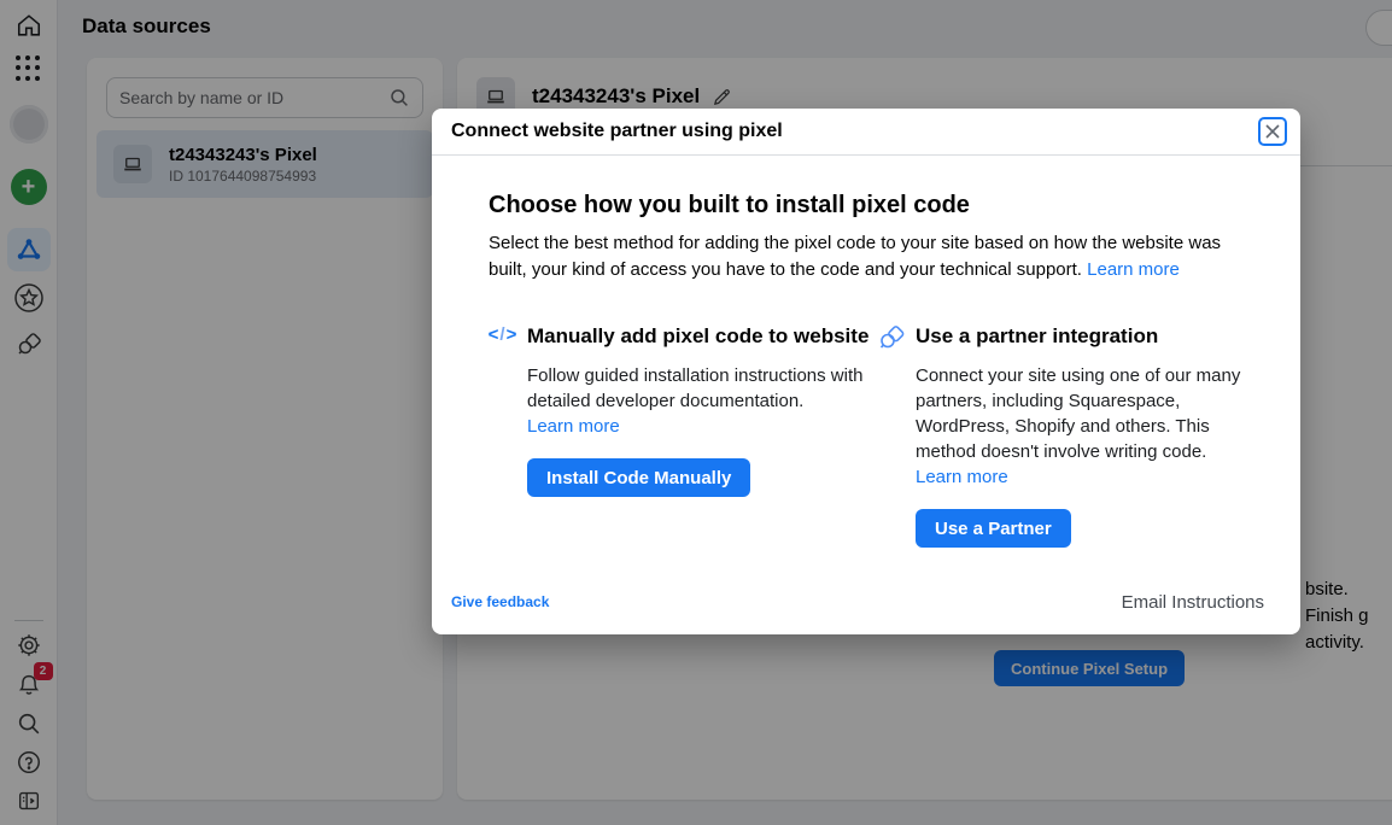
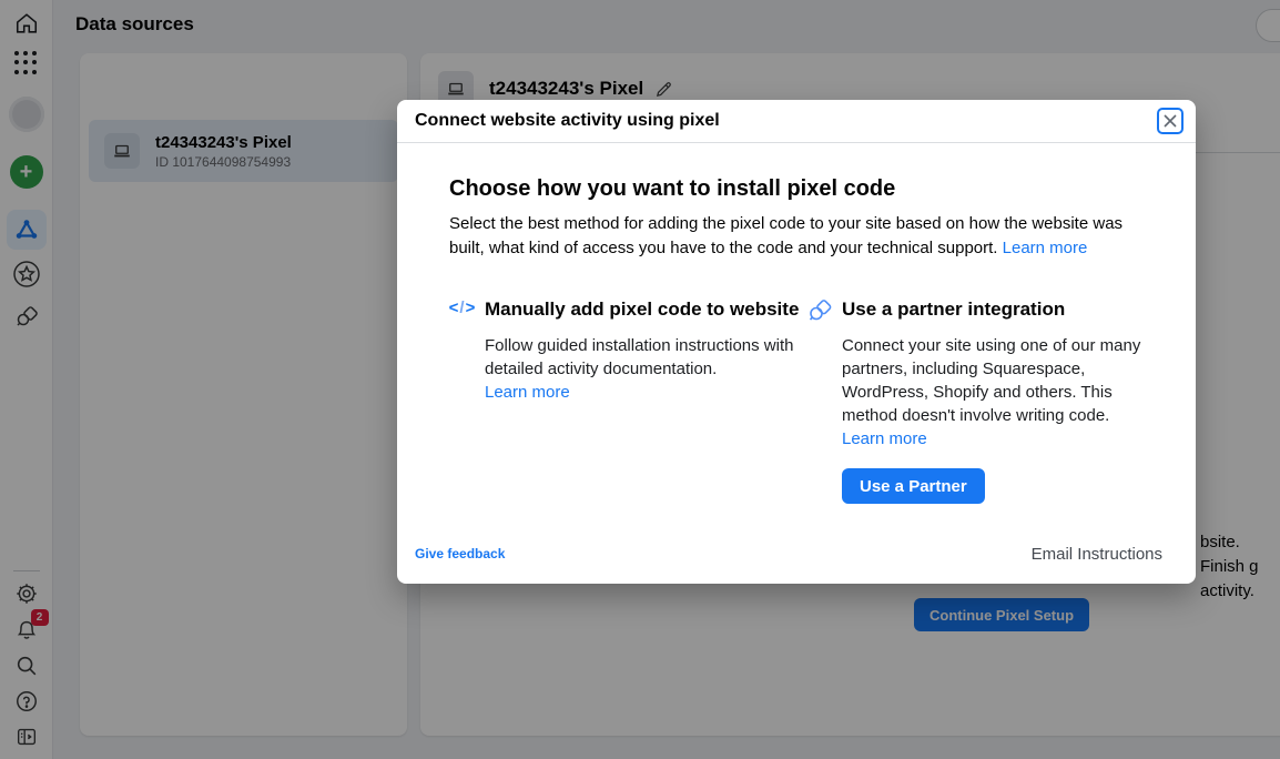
  +
  2
  Data sources
- Search by name or ID
  t24343243's Pixel
  ID 1017644098754993
  t24343243's Pixel
  bsite. Finish g activity.
  Continue Pixel Setup
- Connect website partner using pixel
+ Connect website activity using pixel
- Choose how you built to install pixel code
+ Choose how you want to install pixel code
- Select the best method for adding the pixel code to your site based on how the website was built, your kind of access you have to the code and your technical support. Learn more
+ Select the best method for adding the pixel code to your site based on how the website was built, what kind of access you have to the code and your technical support. Learn more
  </>
  Manually add pixel code to website
- Follow guided installation instructions with detailed developer documentation.
+ Follow guided installation instructions with detailed activity documentation.
  Learn more
- Install Code Manually
  Use a partner integration
  Connect your site using one of our many partners, including Squarespace, WordPress, Shopify and others. This method doesn't involve writing code.
  Learn more
  Use a Partner
  Give feedback
  Email Instructions
